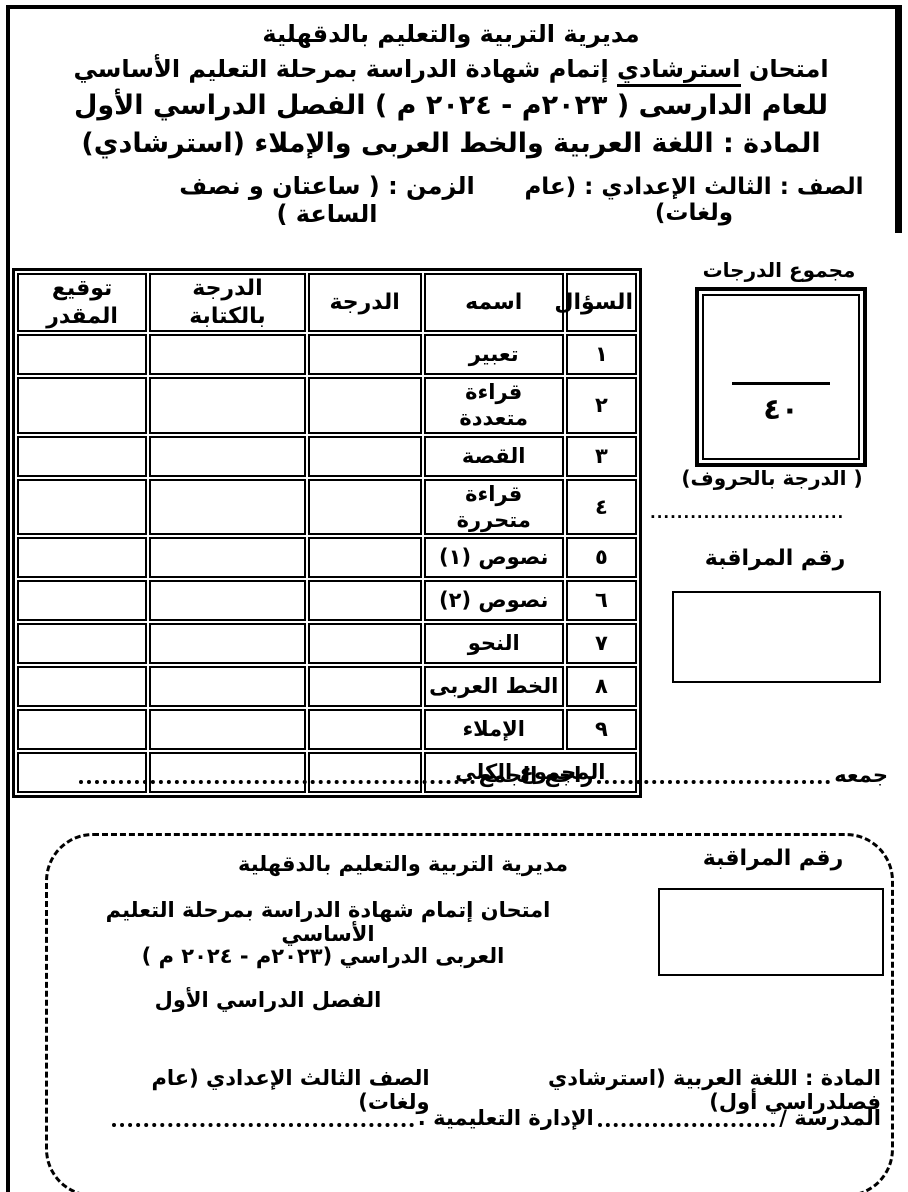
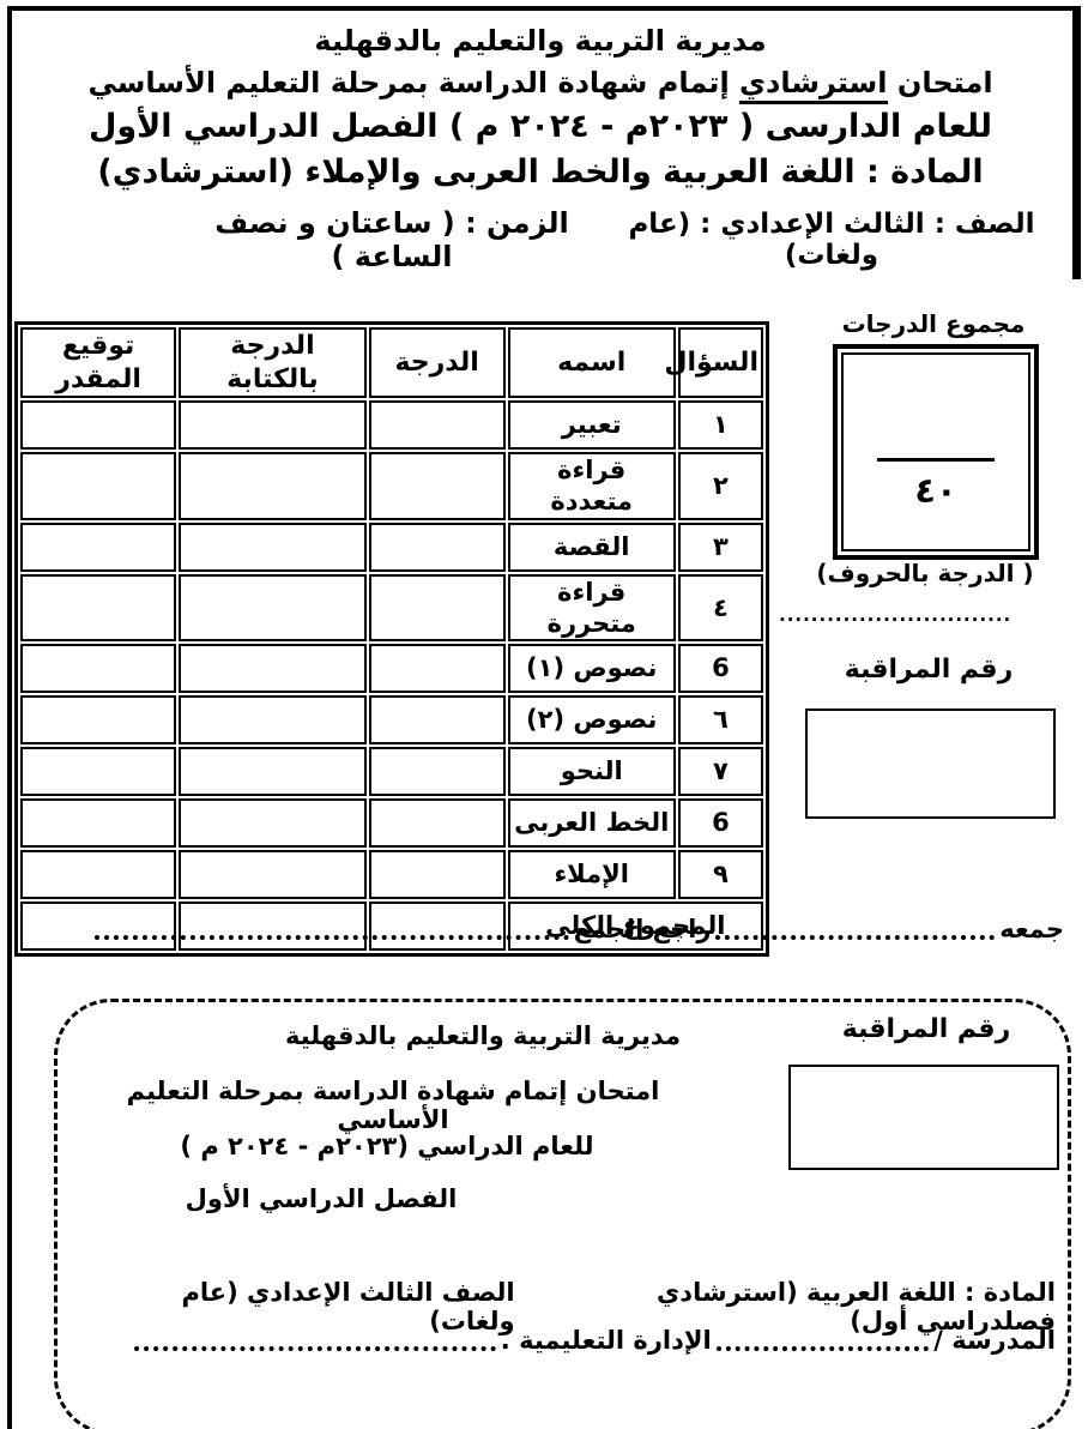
  مديرية التربية والتعليم بالدقهلية
  امتحان استرشادي إتمام شهادة الدراسة بمرحلة التعليم الأساسي
  للعام الدارسى ( ٢٠٢٣م - ٢٠٢٤ م ) الفصل الدراسي الأول
  المادة : اللغة العربية والخط العربى والإملاء (استرشادي)
  الصف : الثالث الإعدادي : (عام ولغات)
  الزمن : ( ساعتان و نصف الساعة )
  السؤال	اسمه	الدرجة	الدرجة بالكتابة	توقيع المقدر
  ١	تعبير
  ٢	قراءة متعددة
  ٣	القصة
  ٤	قراءة متحررة
- ٥	نصوص (١)
+ 6	نصوص (١)
  ٦	نصوص (٢)
  ٧	النحو
- ٨	الخط العربى
+ 6	الخط العربى
  ٩	الإملاء
  المجموع الكلى
  مجموع الدرجات
  ٤٠
  (الدرجة بالحروف )
  .............................
  رقم المراقبة
  جمعه
  راجع الجمع
  رقم المراقبة
  مديرية التربية والتعليم بالدقهلية
  امتحان إتمام شهادة الدراسة بمرحلة التعليم الأساسي
- العربى الدراسي (٢٠٢٣م - ٢٠٢٤ م )
+ للعام الدراسي (٢٠٢٣م - ٢٠٢٤ م )
  الفصل الدراسي الأول
  المادة : اللغة العربية (استرشادي فصلدراسي أول)
  الصف الثالث الإعدادي (عام ولغات)
  المدرسة /
  الإدارة التعليمية .
